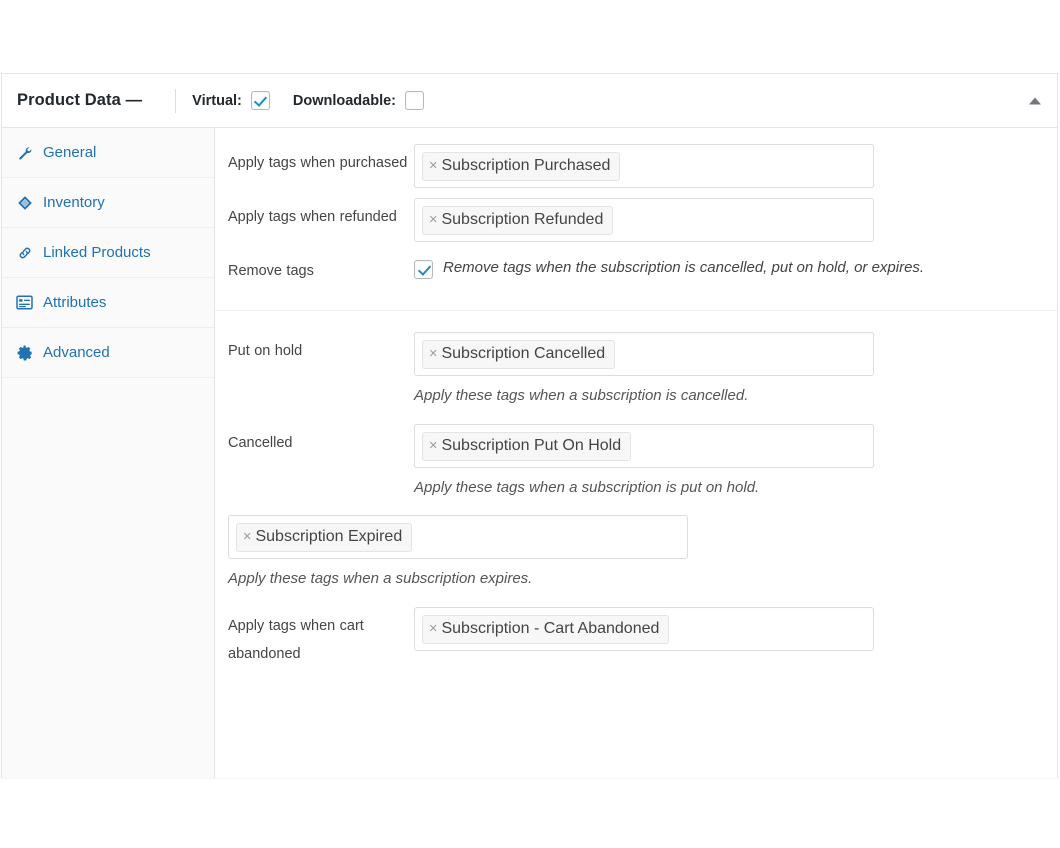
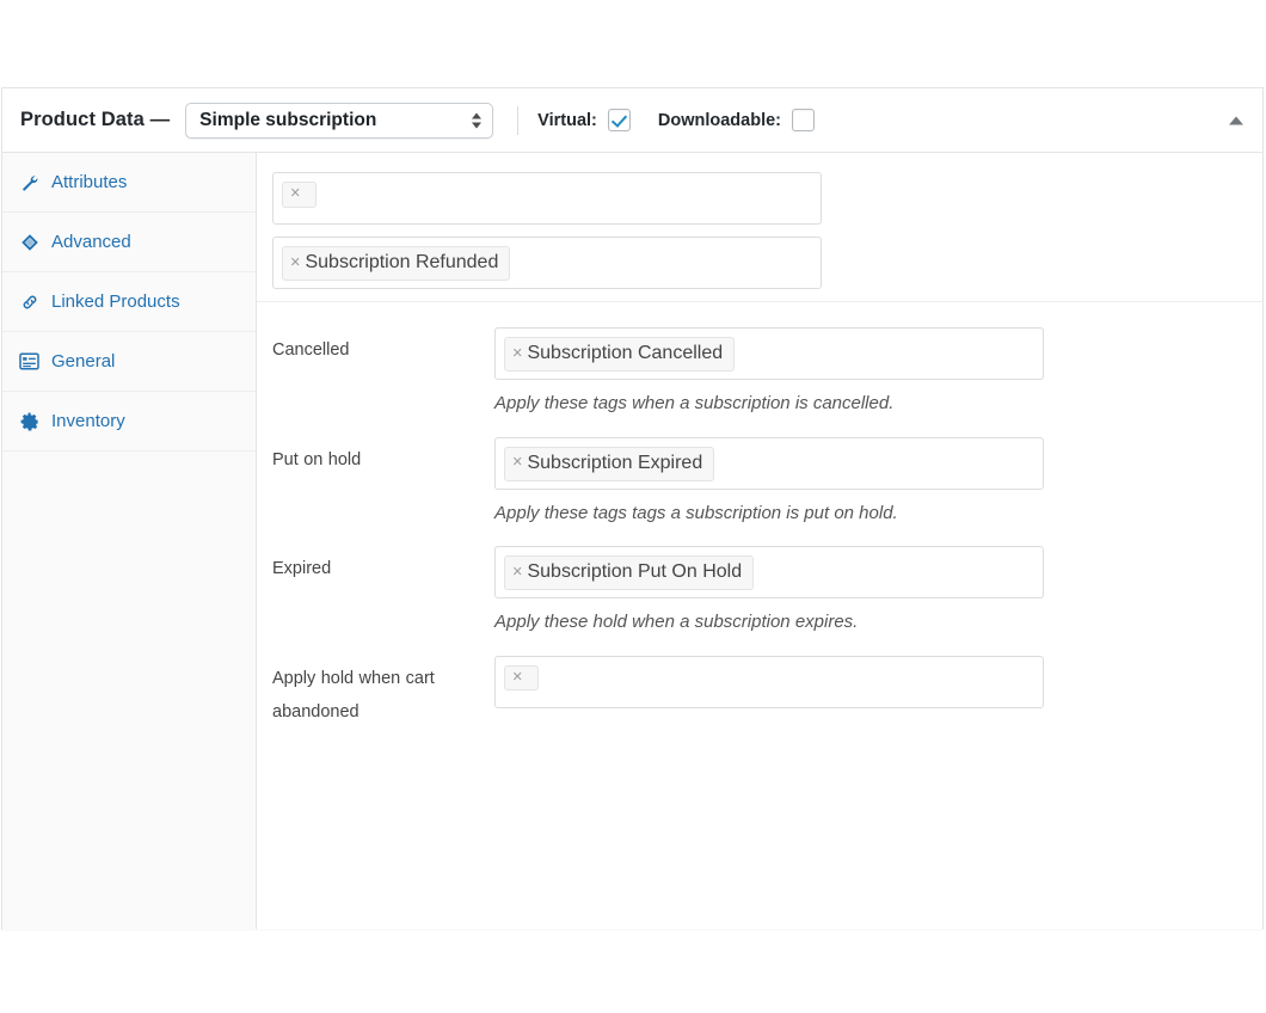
  Product Data —
+ Simple subscription
  Virtual:
  Downloadable:
- General
+ Attributes
- Inventory
+ Advanced
  Linked Products
- Attributes
+ General
- Advanced
+ Inventory
- Apply tags when purchased
  ×
- Subscription Purchased
- Apply tags when refunded
  ×
  Subscription Refunded
- Remove tags
- Remove tags when the subscription is cancelled, put on hold, or expires.
- Put on hold
+ Cancelled
  ×
  Subscription Cancelled
  Apply these tags when a subscription is cancelled.
- Cancelled
+ Put on hold
  ×
- Subscription Put On Hold
+ Subscription Expired
- Apply these tags when a subscription is put on hold.
+ Apply these tags tags a subscription is put on hold.
+ Expired
  ×
- Subscription Expired
+ Subscription Put On Hold
- Apply these tags when a subscription expires.
+ Apply these hold when a subscription expires.
- Apply tags when cart abandoned
+ Apply hold when cart abandoned
  ×
- Subscription - Cart Abandoned
